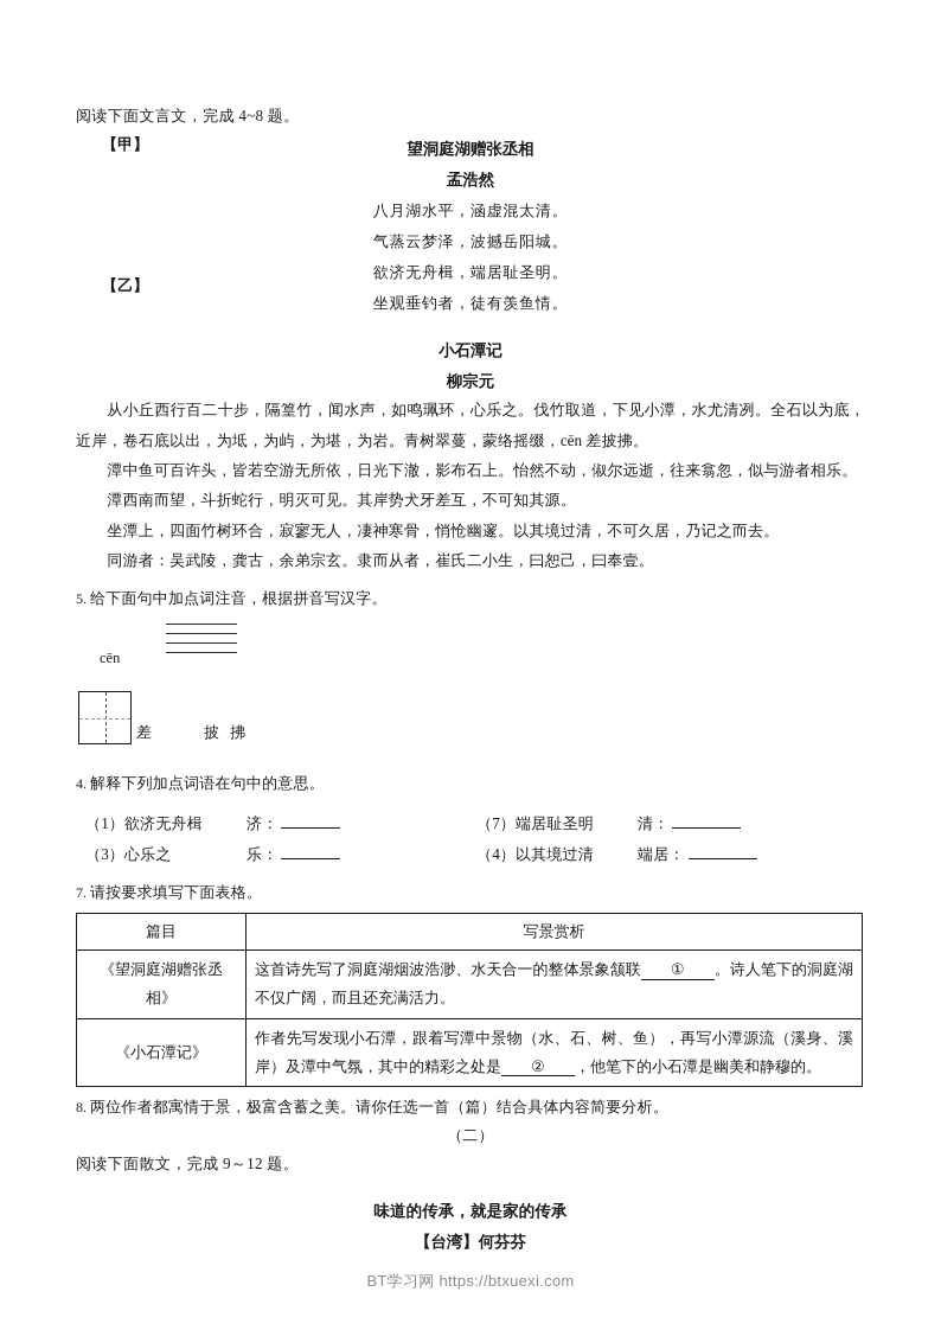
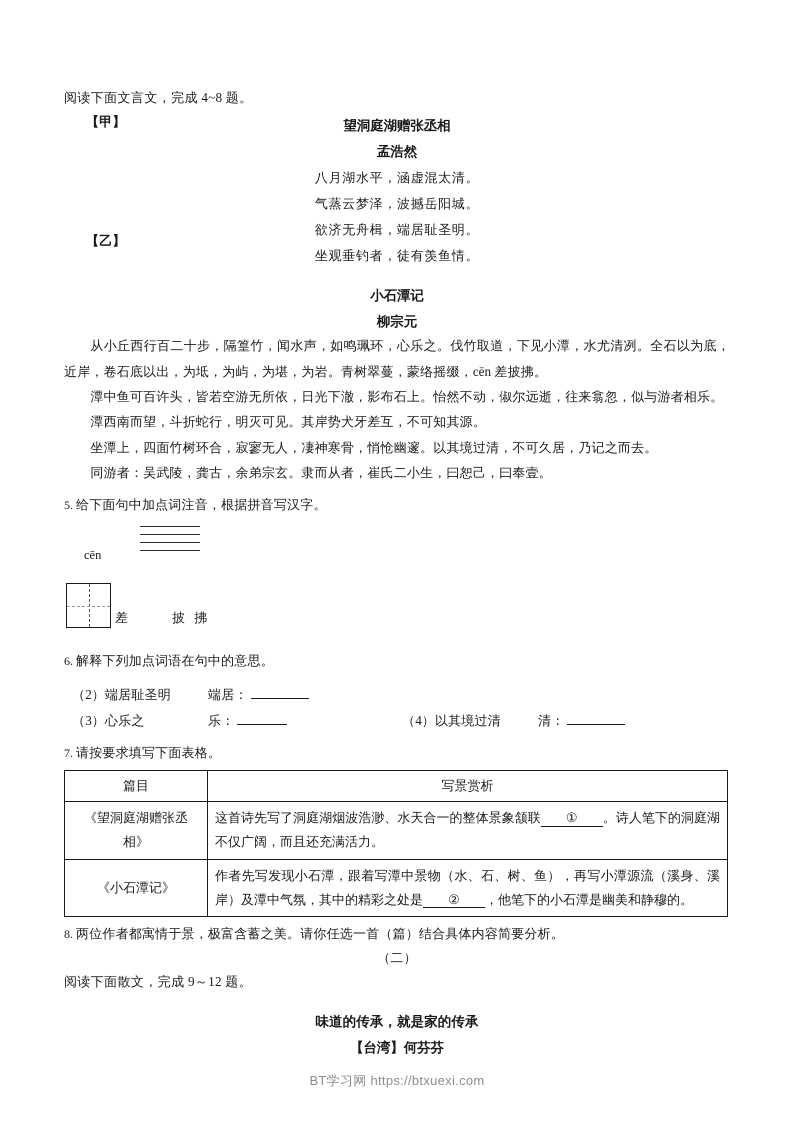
  阅读下面文言文，完成 4~8 题。
  【甲】
  望洞庭湖赠张丞相
  孟浩然
  八月湖水平，涵虚混太清。
  气蒸云梦泽，波撼岳阳城。
  欲济无舟楫，端居耻圣明。
  坐观垂钓者，徒有羡鱼情。
  【乙】
  小石潭记
  柳宗元
  从小丘西行百二十步，隔篁竹，闻水声，如鸣珮环，心乐之。伐竹取道，下见小潭，水尤清冽。全石以为底，近岸，卷石底以出，为坻，为屿，为堪，为岩。青树翠蔓，蒙络摇缀，cēn 差披拂。
  潭中鱼可百许头，皆若空游无所依，日光下澈，影布石上。怡然不动，俶尔远逝，往来翕忽，似与游者相乐。
  潭西南而望，斗折蛇行，明灭可见。其岸势犬牙差互，不可知其源。
  坐潭上，四面竹树环合，寂寥无人，凄神寒骨，悄怆幽邃。以其境过清，不可久居，乃记之而去。
  同游者：吴武陵，龚古，余弟宗玄。隶而从者，崔氏二小生，曰恕己，曰奉壹。
  5. 给下面句中加点词注音，根据拼音写汉字。
  cēn
  差
  披拂
- 4. 解释下列加点词语在句中的意思。
+ 6. 解释下列加点词语在句中的意思。
- （1）欲济无舟楫
- 济：
- （7）端居耻圣明
+ （2）端居耻圣明
- 清：
+ 端居：
  （3）心乐之
  乐：
  （4）以其境过清
- 端居：
+ 清：
  7. 请按要求填写下面表格。
  篇目	写景赏析
  《望洞庭湖赠张丞相》	这首诗先写了洞庭湖烟波浩渺、水天合一的整体景象颔联 ① 。诗人笔下的洞庭湖不仅广阔，而且还充满活力。
  《小石潭记》	作者先写发现小石潭，跟着写潭中景物（水、石、树、鱼），再写小潭源流（溪身、溪岸）及潭中气氛，其中的精彩之处是 ② ，他笔下的小石潭是幽美和静穆的。
  8. 两位作者都寓情于景，极富含蓄之美。请你任选一首（篇）结合具体内容简要分析。
  （二）
  阅读下面散文，完成 9～12 题。
  味道的传承，就是家的传承
  【台湾】何芬芬
  BT学习网 https://btxuexi.com
